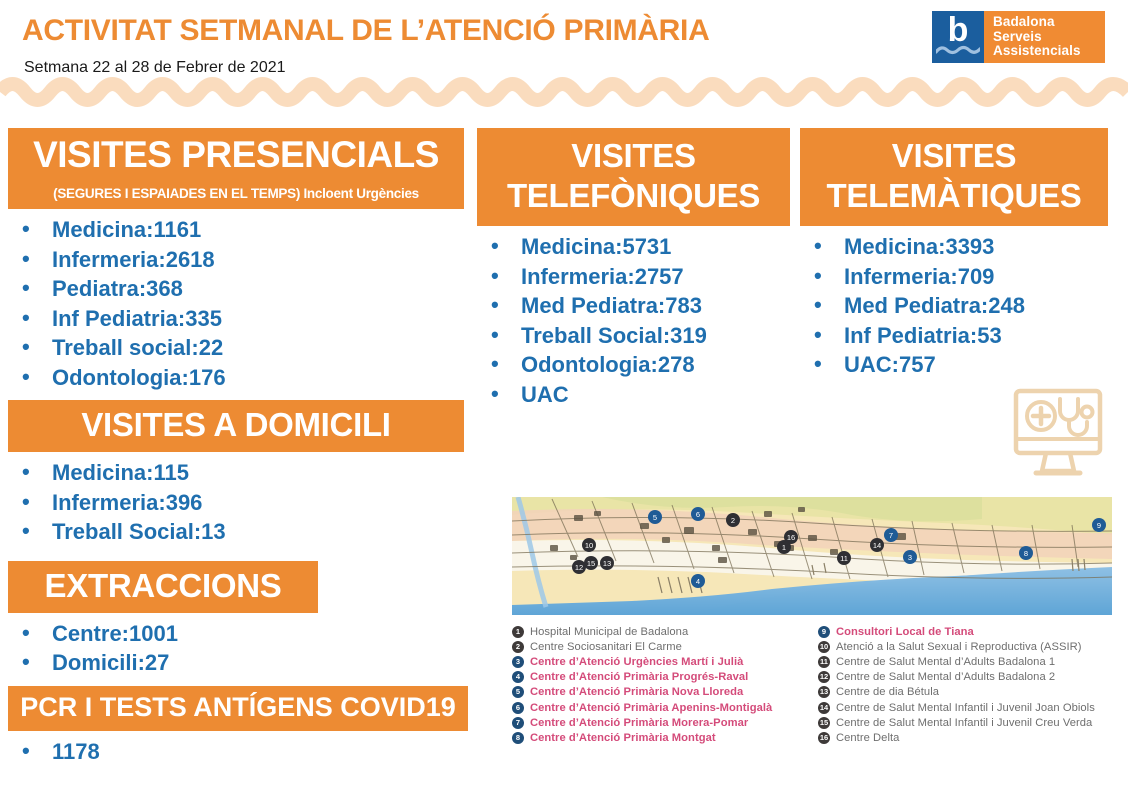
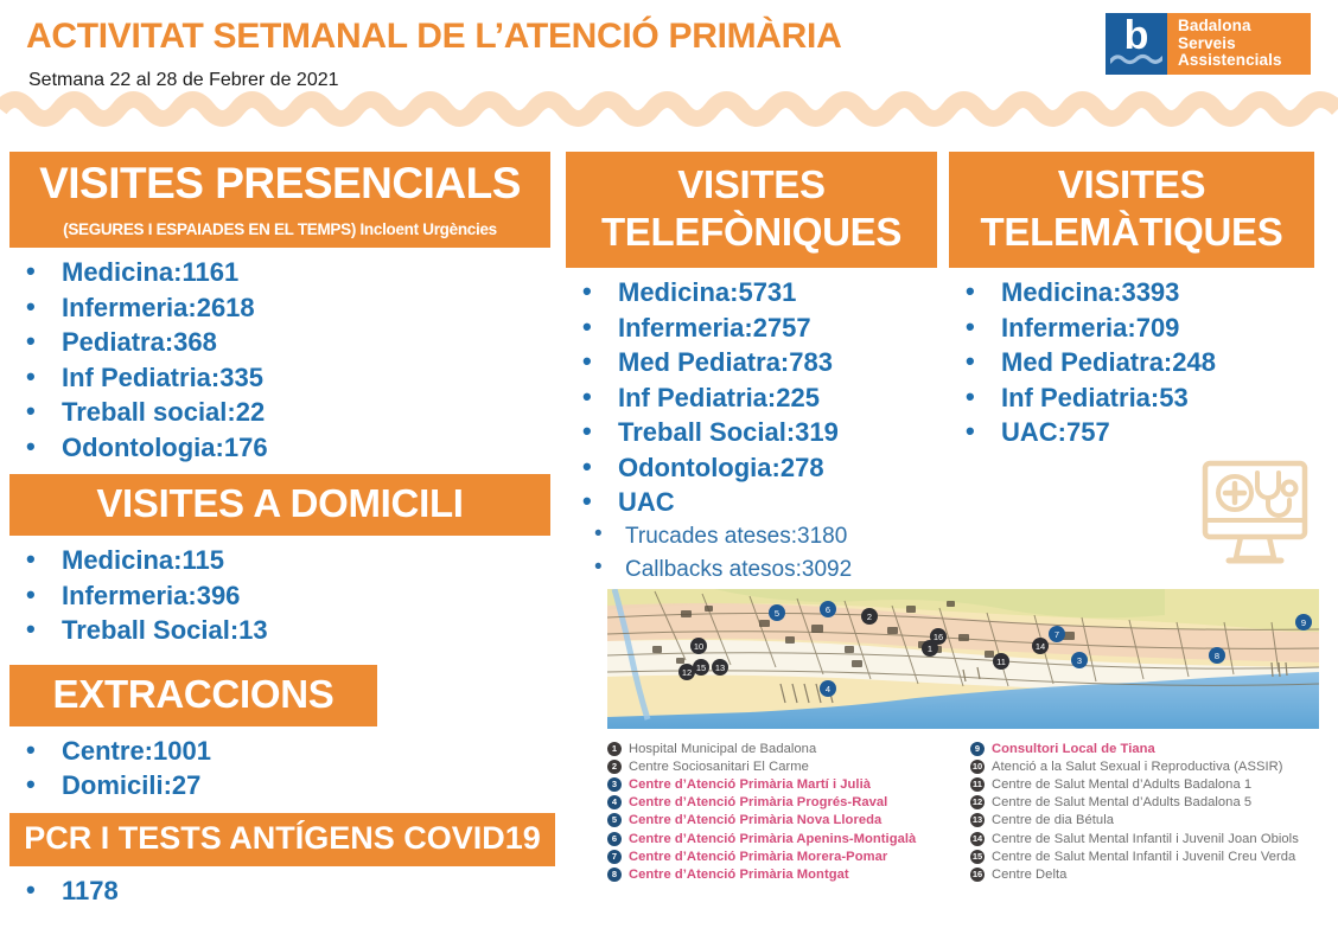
  ACTIVITAT SETMANAL DE L’ATENCIÓ PRIMÀRIA
  Setmana 22 al 28 de Febrer de 2021
  b
  Badalona
  Serveis
  Assistencials
  VISITES PRESENCIALS
  (SEGURES I ESPAIADES EN EL TEMPS) Incloent Urgències
  Medicina:1161
  Infermeria:2618
  Pediatra:368
  Inf Pediatria:335
  Treball social:22
  Odontologia:176
  VISITES A DOMICILI
  Medicina:115
  Infermeria:396
  Treball Social:13
  EXTRACCIONS
  Centre:1001
  Domicili:27
  PCR I TESTS ANTÍGENS COVID19
  1178
  VISITES
  TELEFÒNIQUES
  Medicina:5731
  Infermeria:2757
  Med Pediatra:783
+ Inf Pediatria:225
  Treball Social:319
  Odontologia:278
  UAC
+ Trucades ateses:3180
+ Callbacks atesos:3092
  VISITES
  TELEMÀTIQUES
  Medicina:3393
  Infermeria:709
  Med Pediatra:248
  Inf Pediatria:53
  UAC:757
  5
  6
  2
  16
  1
  10
  12
  15
  13
  4
  11
  14
  7
  3
  8
  9
  1
  Hospital Municipal de Badalona
  2
  Centre Sociosanitari El Carme
  3
- Centre d’Atenció Urgències Martí i Julià
+ Centre d’Atenció Primària Martí i Julià
  4
  Centre d’Atenció Primària Progrés-Raval
  5
  Centre d’Atenció Primària Nova Lloreda
  6
  Centre d’Atenció Primària Apenins-Montigalà
  7
  Centre d’Atenció Primària Morera-Pomar
  8
  Centre d’Atenció Primària Montgat
  9
  Consultori Local de Tiana
  10
  Atenció a la Salut Sexual i Reproductiva (ASSIR)
  11
  Centre de Salut Mental d’Adults Badalona 1
  12
- Centre de Salut Mental d’Adults Badalona 2
+ Centre de Salut Mental d’Adults Badalona 5
  13
  Centre de dia Bétula
  14
  Centre de Salut Mental Infantil i Juvenil Joan Obiols
  15
  Centre de Salut Mental Infantil i Juvenil Creu Verda
  16
  Centre Delta
